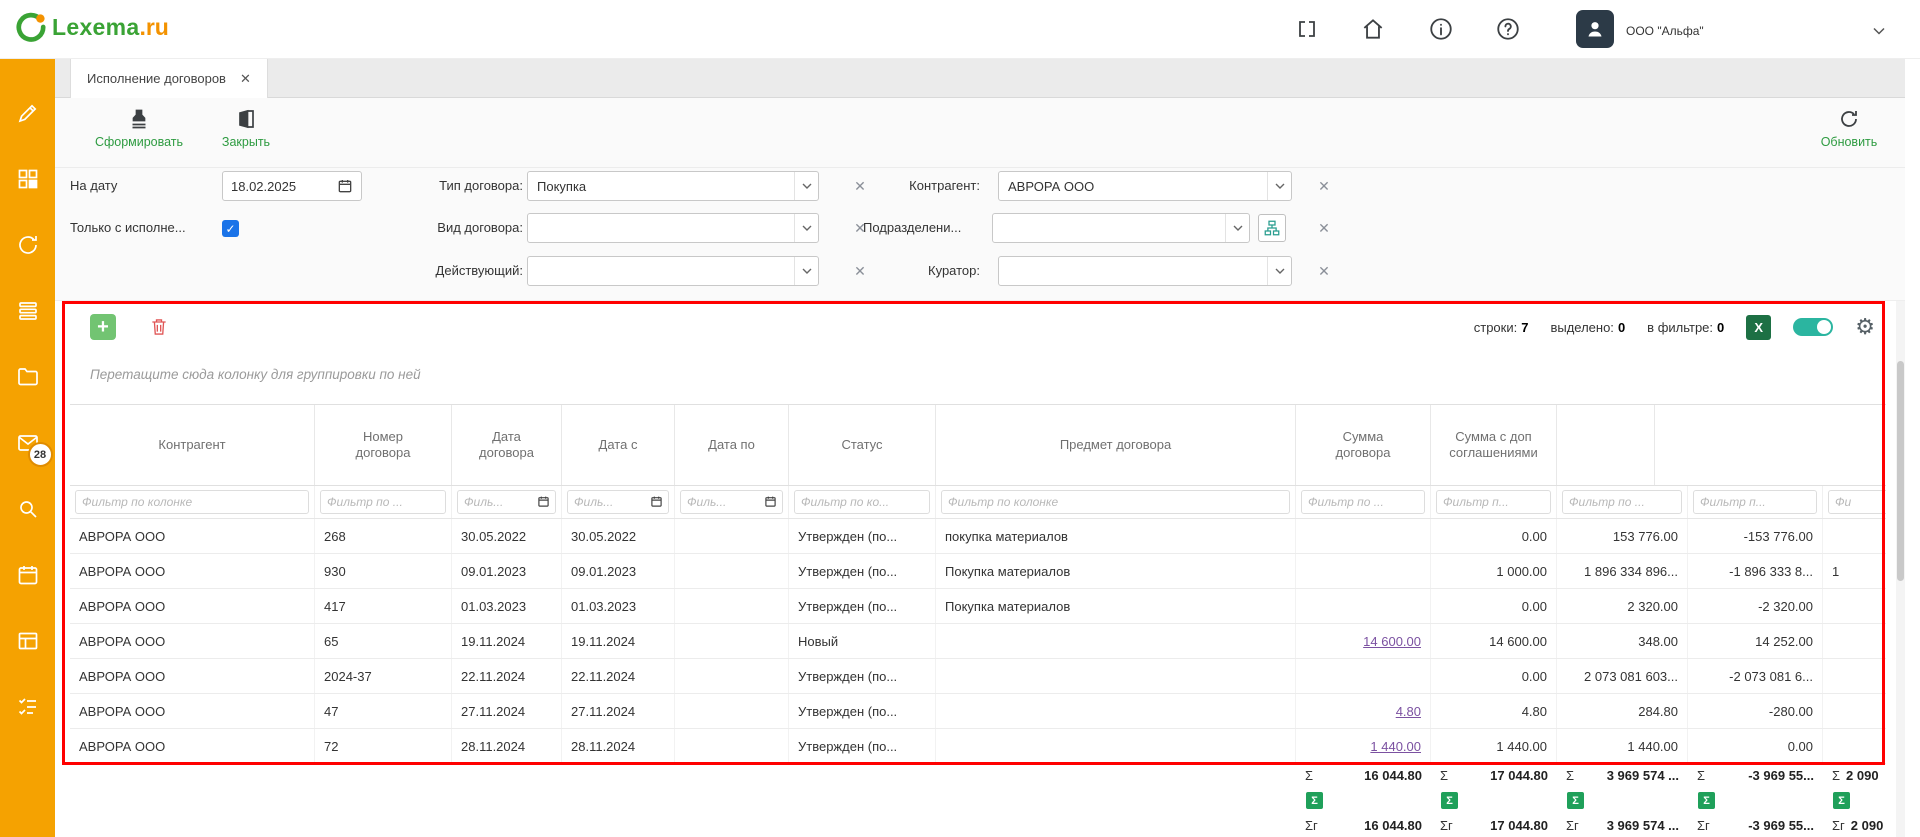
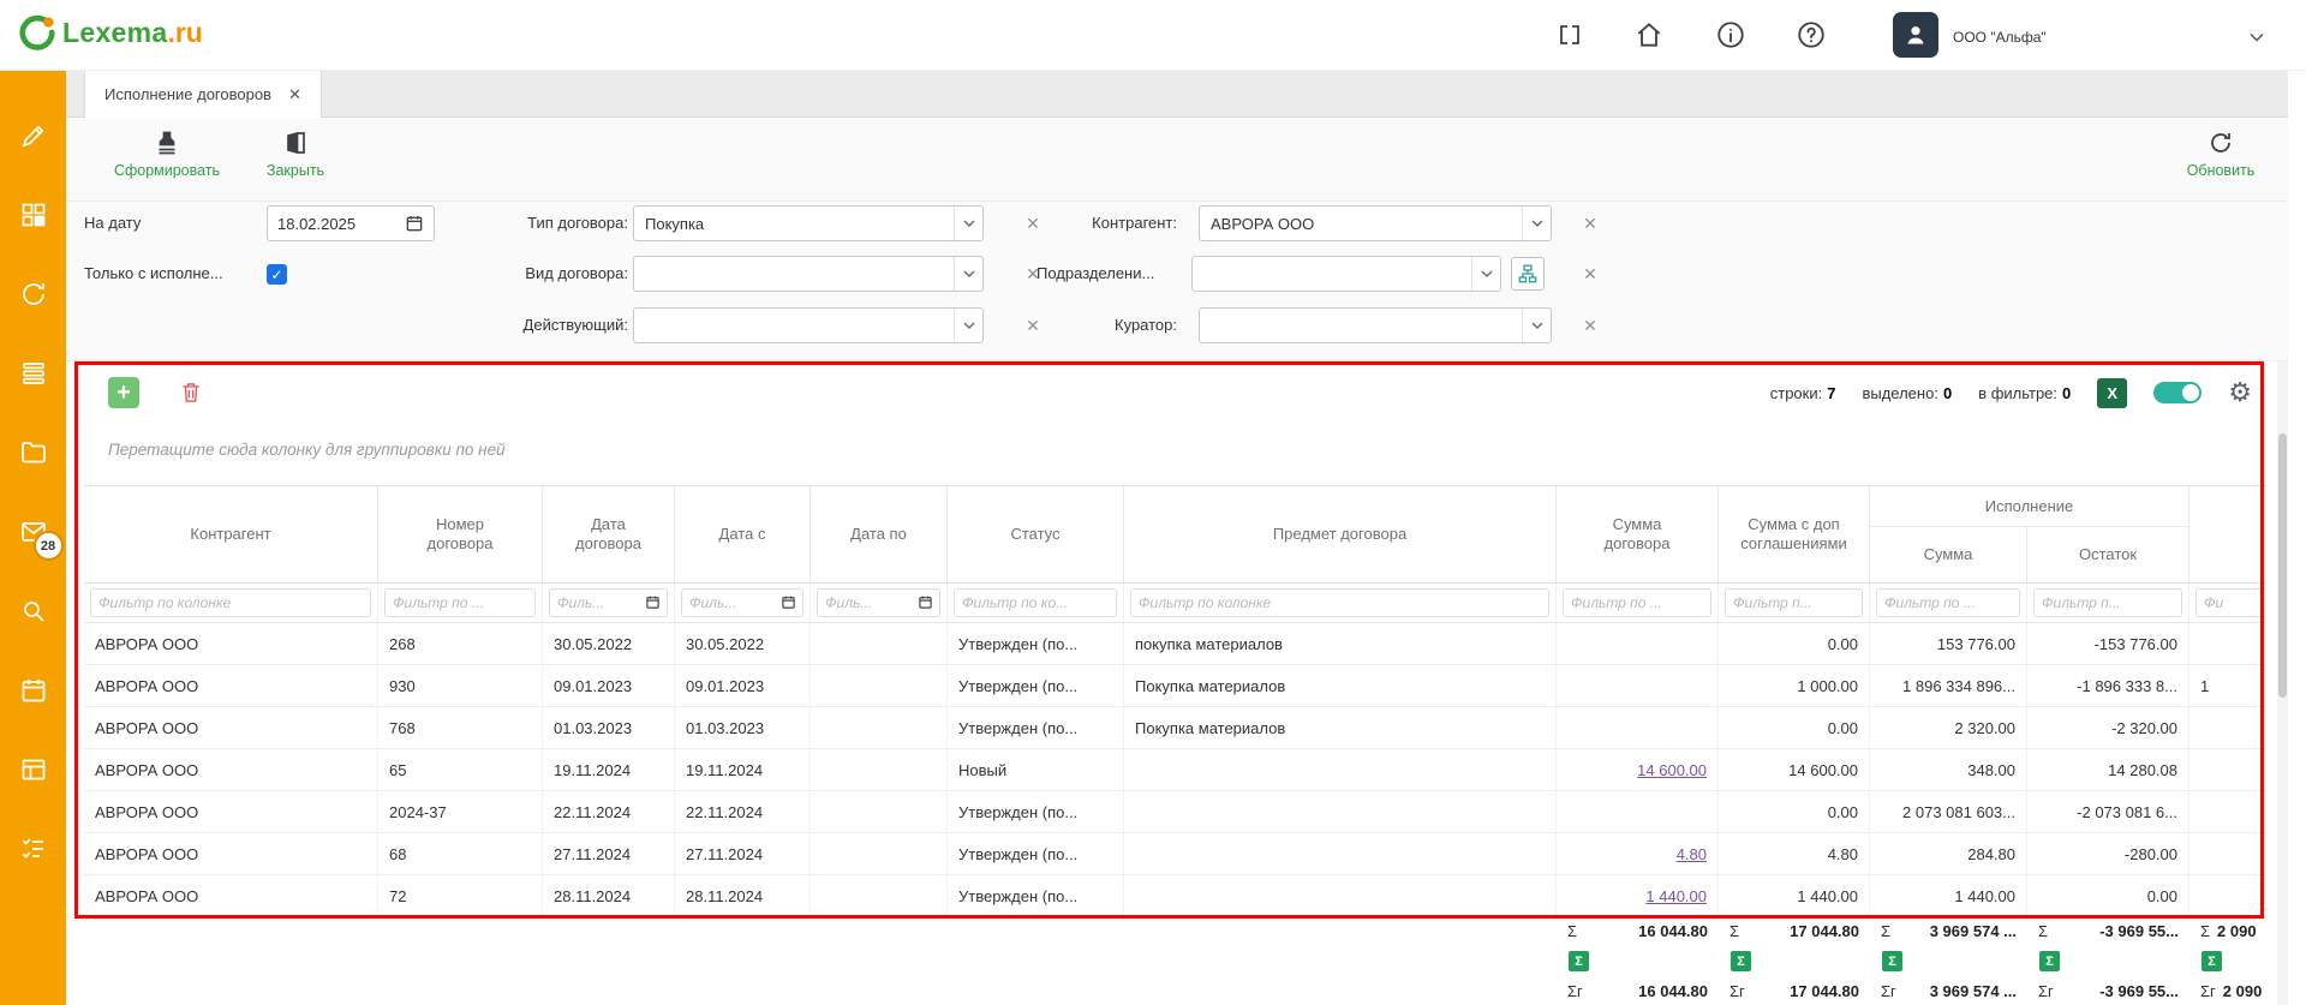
  Lexema
  .ru
  ООО "Альфа"
  28
  Исполнение договоров
  ✕
  Сформировать
  Закрыть
  Обновить
  На дату
  18.02.2025
  Тип договора:
  Покупка
  ✕
  Контрагент:
  АВРОРА ООО
  ✕
  Только с исполне...
  ✓
  Вид договора:
  ✕
  Подразделени...
  ✕
  Действующий:
  ✕
  Куратор:
  ✕
  +
  строки: 7
  выделено: 0
  в фильтре: 0
  X
  ⚙
  Перетащите сюда колонку для группировки по ней
  Контрагент
  Номер договора
  Дата договора
  Дата с
  Дата по
  Статус
  Предмет договора
  Сумма договора
  Сумма с доп соглашениями
+ Исполнение
+ Сумма
+ Остаток
  Фильтр по колонке
  Фильтр по ...
  Филь...
  Филь...
  Филь...
  Фильтр по ко...
  Фильтр по колонке
  Фильтр по ...
  Фильтр п...
  Фильтр по ...
  Фильтр п...
  Фи
  АВРОРА ООО
  268
  30.05.2022
  30.05.2022
  Утвержден (по...
  покупка материалов
  0.00
  153 776.00
  -153 776.00
  АВРОРА ООО
  930
  09.01.2023
  09.01.2023
  Утвержден (по...
  Покупка материалов
  1 000.00
  1 896 334 896...
  -1 896 333 8...
  1
  АВРОРА ООО
- 417
+ 768
  01.03.2023
  01.03.2023
  Утвержден (по...
  Покупка материалов
  0.00
  2 320.00
  -2 320.00
  АВРОРА ООО
  65
  19.11.2024
  19.11.2024
  Новый
  14 600.00
  14 600.00
  348.00
- 14 252.00
+ 14 280.08
  АВРОРА ООО
  2024-37
  22.11.2024
  22.11.2024
  Утвержден (по...
  0.00
  2 073 081 603...
  -2 073 081 6...
  АВРОРА ООО
- 47
+ 68
  27.11.2024
  27.11.2024
  Утвержден (по...
  4.80
  4.80
  284.80
  -280.00
  АВРОРА ООО
  72
  28.11.2024
  28.11.2024
  Утвержден (по...
  1 440.00
  1 440.00
  1 440.00
  0.00
  Σ
  16 044.80
  Σ
  17 044.80
  Σ
  3 969 574 ...
  Σ
  -3 969 55...
  Σ
  2 090
  Σ
  Σ
  Σ
  Σ
  Σ
  Σг
  16 044.80
  Σг
  17 044.80
  Σг
  3 969 574 ...
  Σг
  -3 969 55...
  Σг
  2 090
